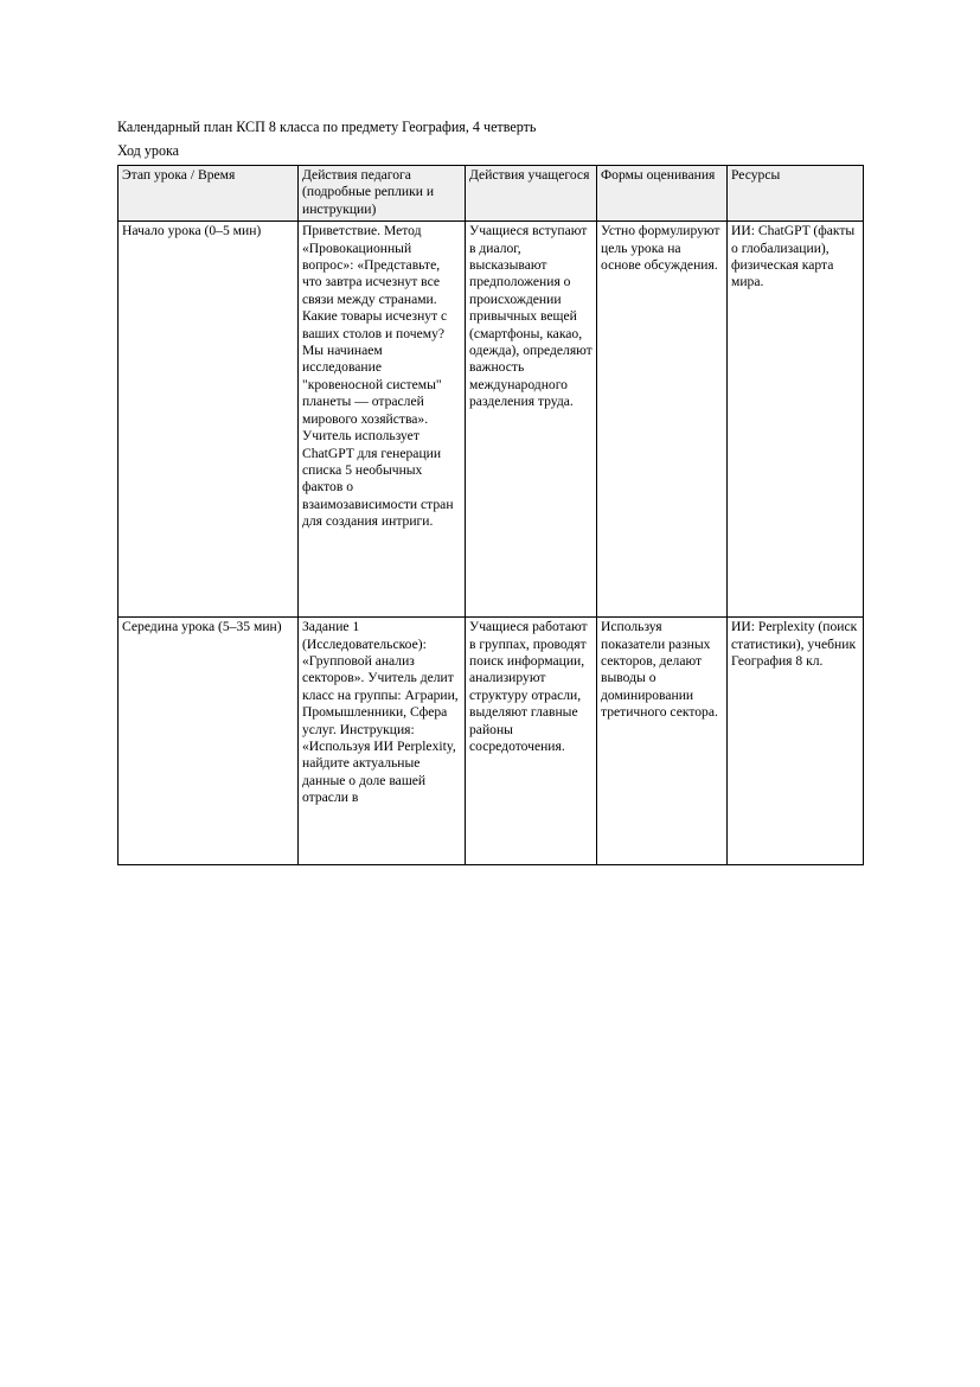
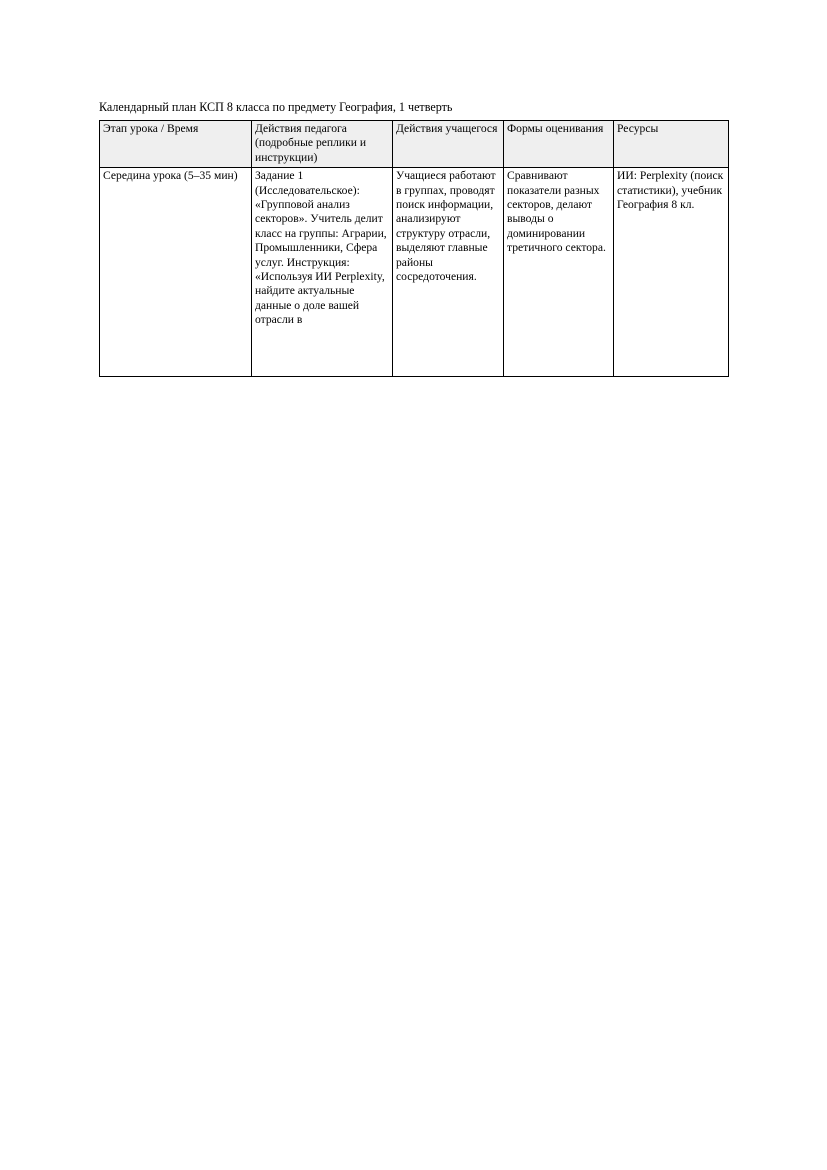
- Календарный план КСП 8 класса по предмету География, 4 четверть
+ Календарный план КСП 8 класса по предмету География, 1 четверть
- Ход урока
  Этап урока / Время	Действия педагога (подробные реплики и инструкции)	Действия учащегося	Формы оценивания	Ресурсы
- Начало урока (0–5 мин)	Приветствие. Метод «Провокационный вопрос»: «Представьте, что завтра исчезнут все связи между странами. Какие товары исчезнут с ваших столов и почему? Мы начинаем исследование "кровеносной системы" планеты — отраслей мирового хозяйства». Учитель использует ChatGPT для генерации списка 5 необычных фактов о взаимозависимости стран для создания интриги.	Учащиеся вступают в диалог, высказывают предположения о происхождении привычных вещей (смартфоны, какао, одежда), определяют важность международного разделения труда.	Устно формулируют цель урока на основе обсуждения.	ИИ: ChatGPT (факты о глобализации), физическая карта мира.
- Середина урока (5–35 мин)	Задание 1 (Исследовательское): «Групповой анализ секторов». Учитель делит класс на группы: Аграрии, Промышленники, Сфера услуг. Инструкция: «Используя ИИ Perplexity, найдите актуальные данные о доле вашей отрасли в	Учащиеся работают в группах, проводят поиск информации, анализируют структуру отрасли, выделяют главные районы сосредоточения.	Используя показатели разных секторов, делают выводы о доминировании третичного сектора.	ИИ: Perplexity (поиск статистики), учебник География 8 кл.
+ Середина урока (5–35 мин)	Задание 1 (Исследовательское): «Групповой анализ секторов». Учитель делит класс на группы: Аграрии, Промышленники, Сфера услуг. Инструкция: «Используя ИИ Perplexity, найдите актуальные данные о доле вашей отрасли в	Учащиеся работают в группах, проводят поиск информации, анализируют структуру отрасли, выделяют главные районы сосредоточения.	Сравнивают показатели разных секторов, делают выводы о доминировании третичного сектора.	ИИ: Perplexity (поиск статистики), учебник География 8 кл.
